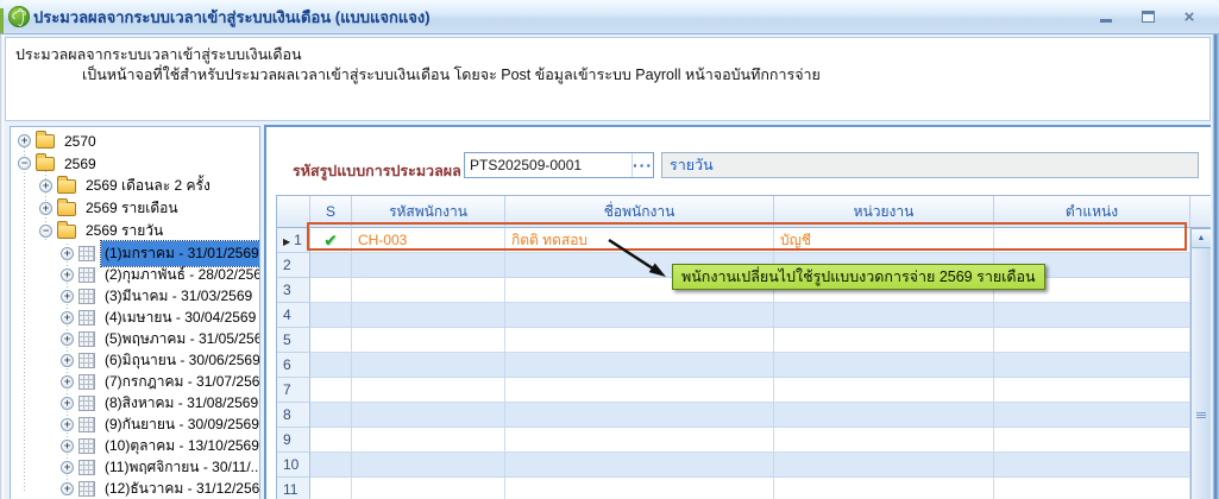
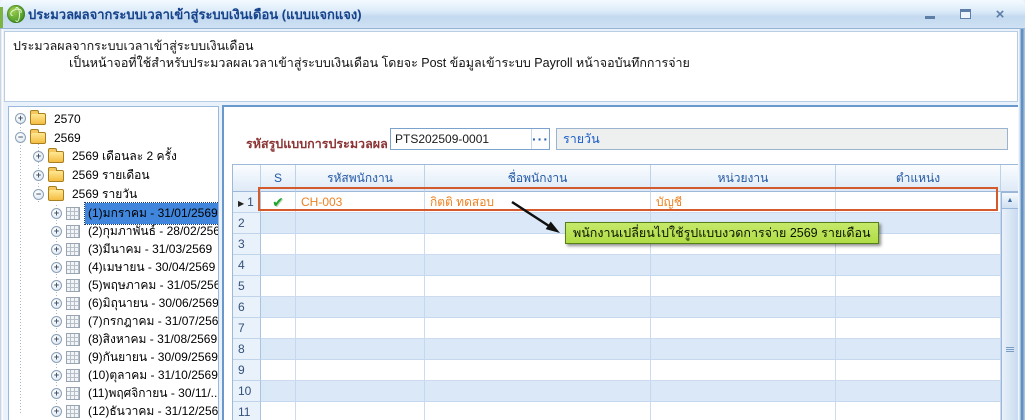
  ประมวลผลจากระบบเวลาเข้าสู่ระบบเงินเดือน (แบบแจกแจง)
  ×
  ประมวลผลจากระบบเวลาเข้าสู่ระบบเงินเดือน
  เป็นหน้าจอที่ใช้สำหรับประมวลผลเวลาเข้าสู่ระบบเงินเดือน โดยจะ Post ข้อมูลเข้าระบบ Payroll หน้าจอบันทึกการจ่าย
  +
  2570
  −
  2569
  +
  2569 เดือนละ 2 ครั้ง
  +
  2569 รายเดือน
  −
  2569 รายวัน
  +
  (1)มกราคม - 31/01/2569
  +
  (2)กุมภาพันธ์ - 28/02/256
  +
  (3)มีนาคม - 31/03/2569
  +
  (4)เมษายน - 30/04/2569
  +
  (5)พฤษภาคม - 31/05/256
  +
  (6)มิถุนายน - 30/06/2569
  +
  (7)กรกฎาคม - 31/07/256
  +
  (8)สิงหาคม - 31/08/2569
  +
  (9)กันยายน - 30/09/2569
  +
- (10)ตุลาคม - 13/10/2569
+ (10)ตุลาคม - 31/10/2569
  +
  (11)พฤศจิกายน - 30/11/..
  +
  (12)ธันวาคม - 31/12/256
  รหัสรูปแบบการประมวลผล
  PTS202509-0001
  รายวัน
  S
  รหัสพนักงาน
  ชื่อพนักงาน
  หน่วยงาน
  ตำแหน่ง
  1
  CH-003
  กิตติ ทดสอบ
  บัญชี
  2
  3
  4
  5
  6
  7
  8
  9
  10
  11
  พนักงานเปลี่ยนไปใช้รูปแบบงวดการจ่าย 2569 รายเดือน
